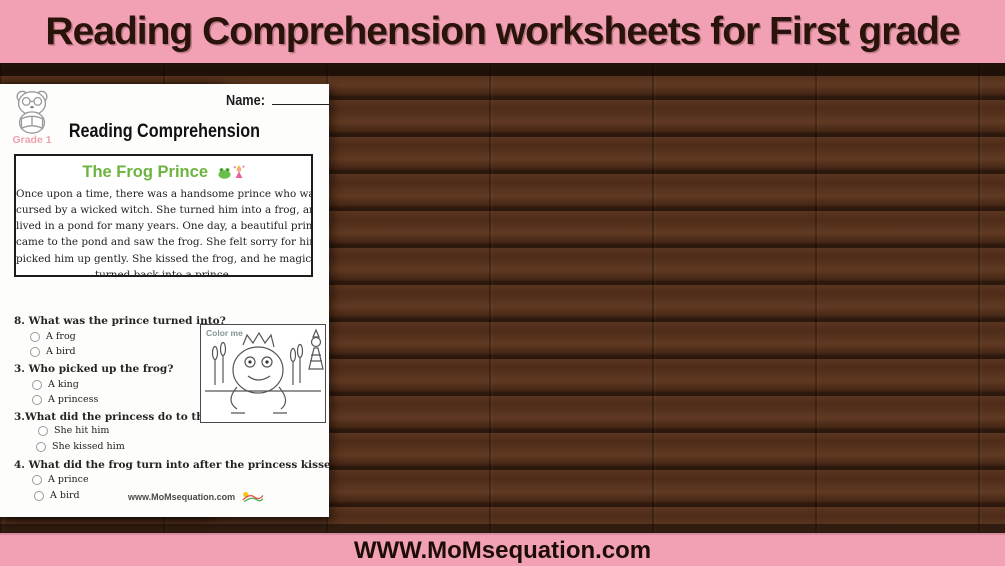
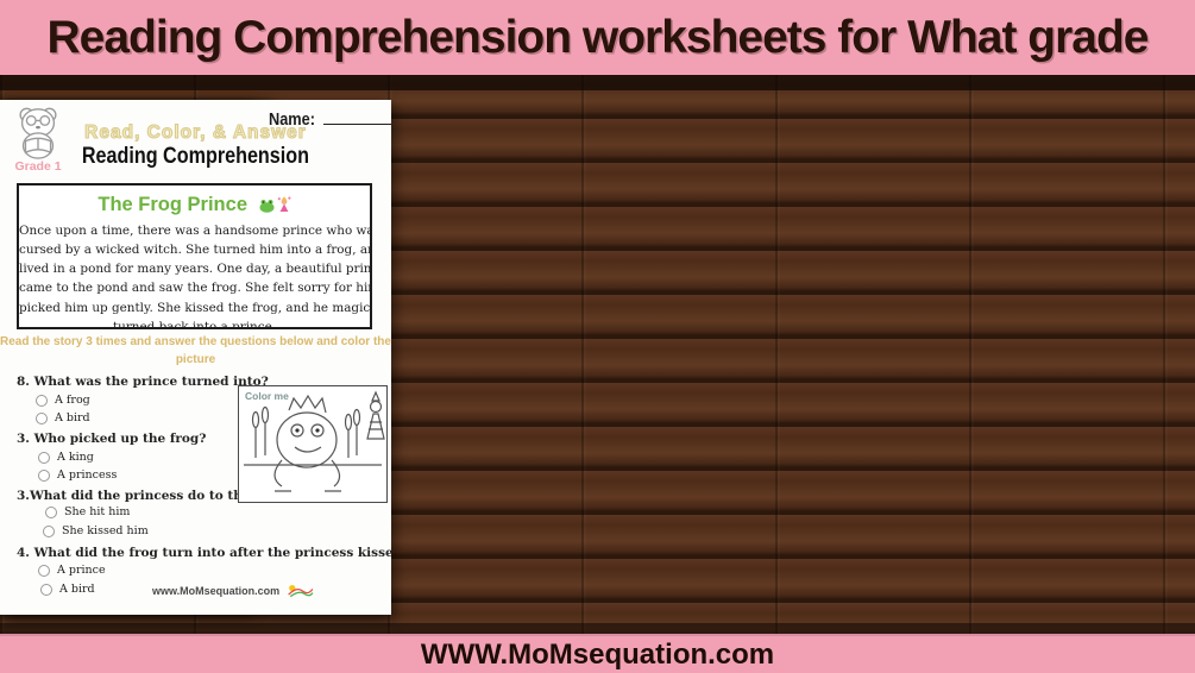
- Reading Comprehension worksheets for First grade
+ Reading Comprehension worksheets for What grade
  Grade 1
  Name:
+ Read, Color, & Answer
  Reading Comprehension
  The Frog Prince
  Once upon a time, there was a handsome prince who w
  cursed by a wicked witch. She turned him into a frog, a
  lived in a pond for many years. One day, a beautiful prin
  came to the pond and saw the frog. She felt sorry for hi
  picked him up gently. She kissed the frog, and he magic
  turned back into a prince.
+ Read the story 3 times and answer the questions below and color the
+ picture
  8. What was the prince turned into?
  A frog
  A bird
  3. Who picked up the frog?
  A king
  A princess
  3.What did the princess do to t
  She hit him
  She kissed him
  4. What did the frog turn into after the princess kisse
  A prince
  A bird
  Color me
  www.MoMsequation.com
  WWW.MoMsequation.com
